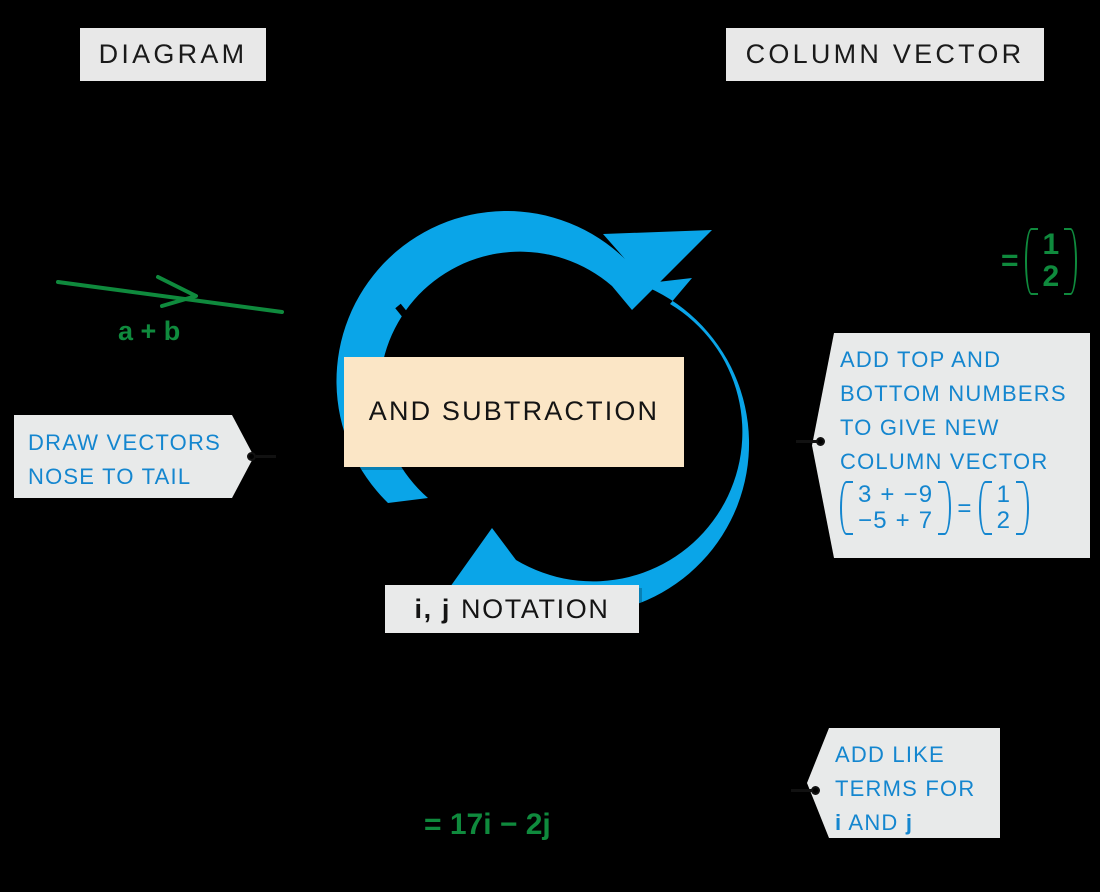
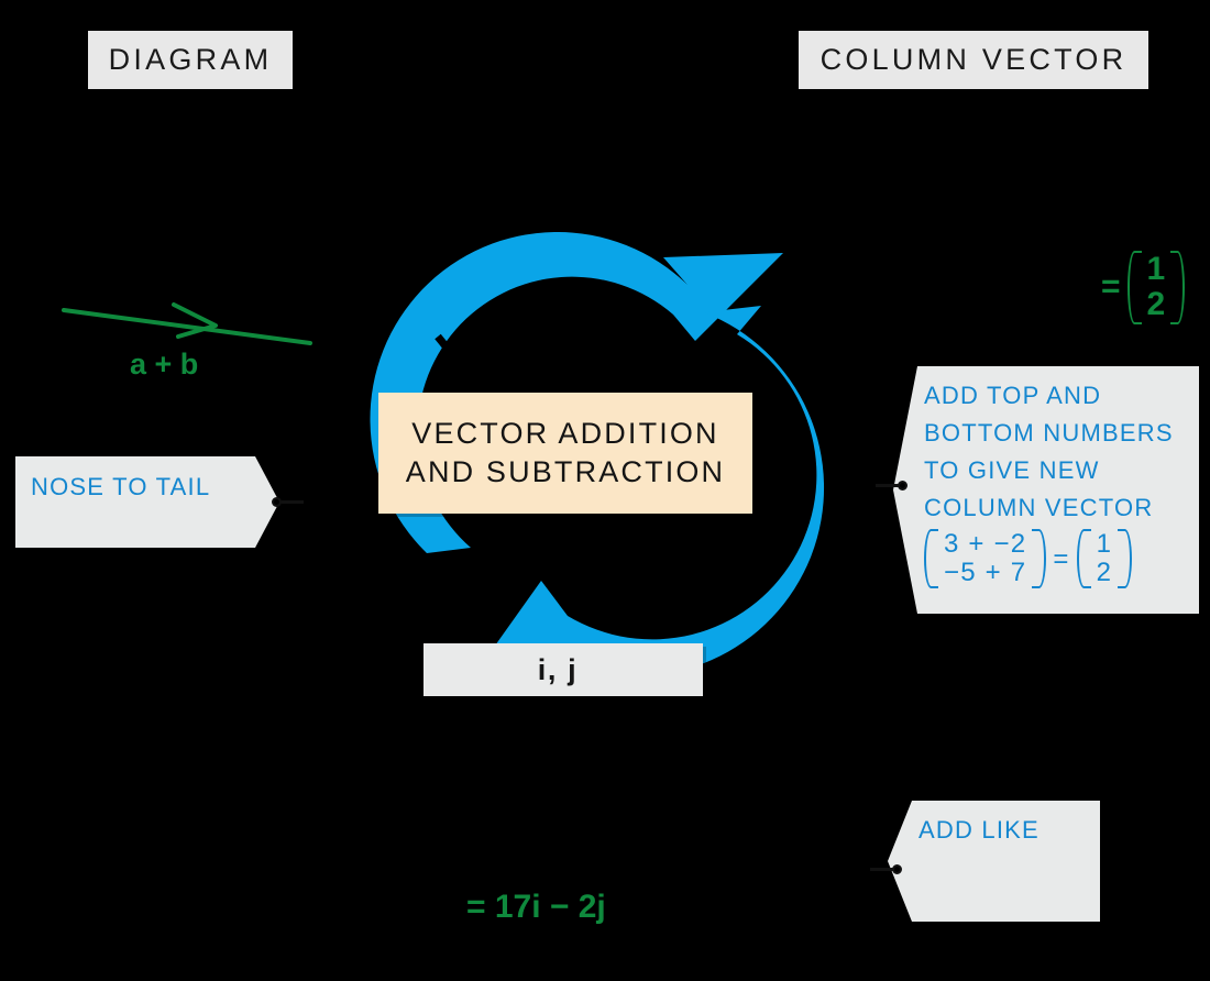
  DIAGRAM
  COLUMN VECTOR
+ VECTOR ADDITION
  AND SUBTRACTION
  i, j
- NOTATION
  a + b
- DRAW VECTORS
  NOSE TO TAIL
  =
  1
  2
  ADD TOP AND
  BOTTOM NUMBERS
  TO GIVE NEW
  COLUMN VECTOR
- 3 + −9
+ 3 + −2
  −5 + 7
  =
  1
  2
  = 17i − 2j
  ADD LIKE
- TERMS FOR
- i AND j
